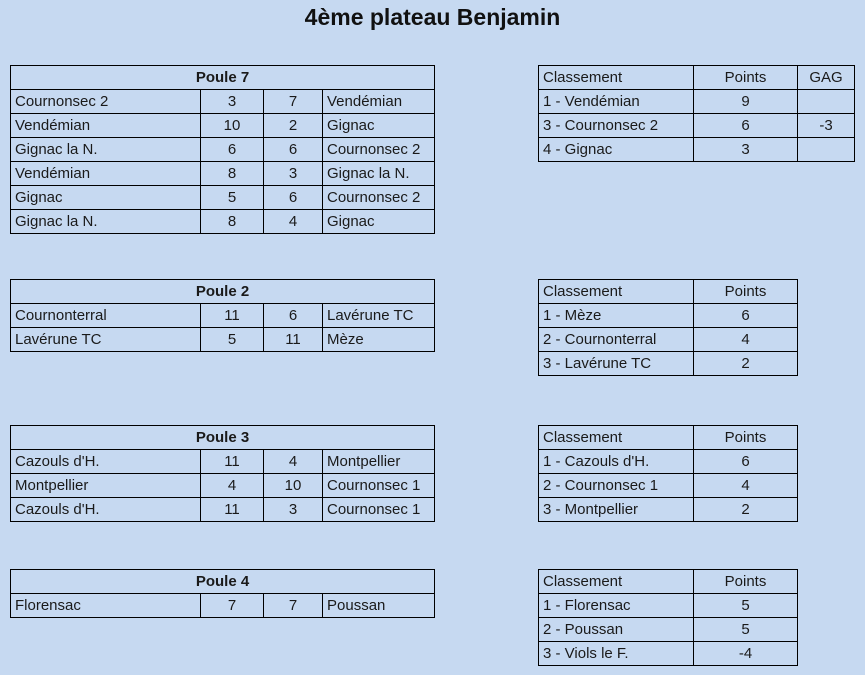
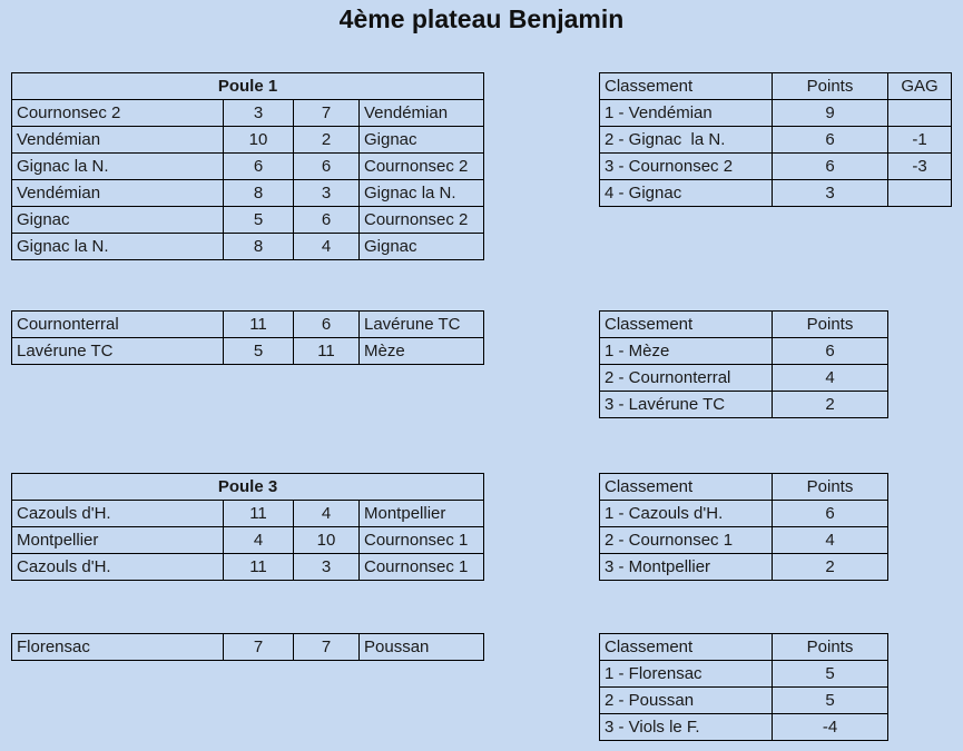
  4ème plateau Benjamin
- Poule 7
+ Poule 1
  Cournonsec 2	3	7	Vendémian
  Vendémian	10	2	Gignac
  Gignac la N.	6	6	Cournonsec 2
  Vendémian	8	3	Gignac la N.
  Gignac	5	6	Cournonsec 2
  Gignac la N.	8	4	Gignac
  Classement	Points	GAG
  1 - Vendémian	9
+ 2 - Gignac la N.	6	-1
  3 - Cournonsec 2	6	-3
  4 - Gignac	3
- Poule 2
  Cournonterral	11	6	Lavérune TC
  Lavérune TC	5	11	Mèze
  Classement	Points
  1 - Mèze	6
  2 - Cournonterral	4
  3 - Lavérune TC	2
  Poule 3
  Cazouls d'H.	11	4	Montpellier
  Montpellier	4	10	Cournonsec 1
  Cazouls d'H.	11	3	Cournonsec 1
  Classement	Points
  1 - Cazouls d'H.	6
  2 - Cournonsec 1	4
  3 - Montpellier	2
- Poule 4
  Florensac	7	7	Poussan
  Classement	Points
  1 - Florensac	5
  2 - Poussan	5
  3 - Viols le F.	-4
